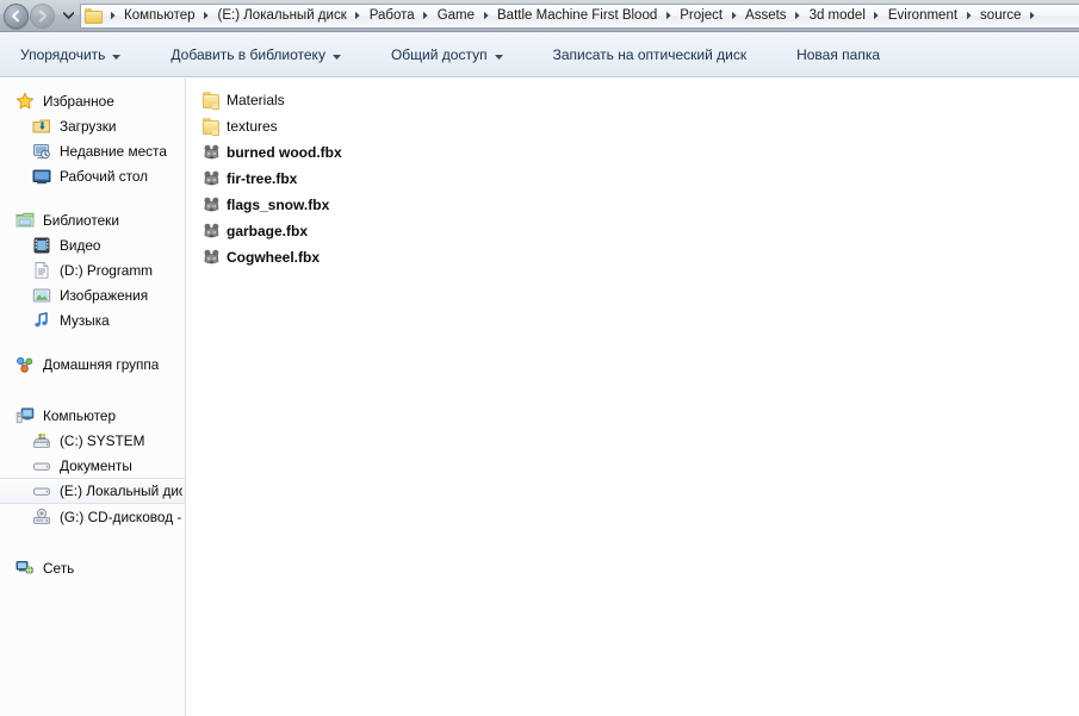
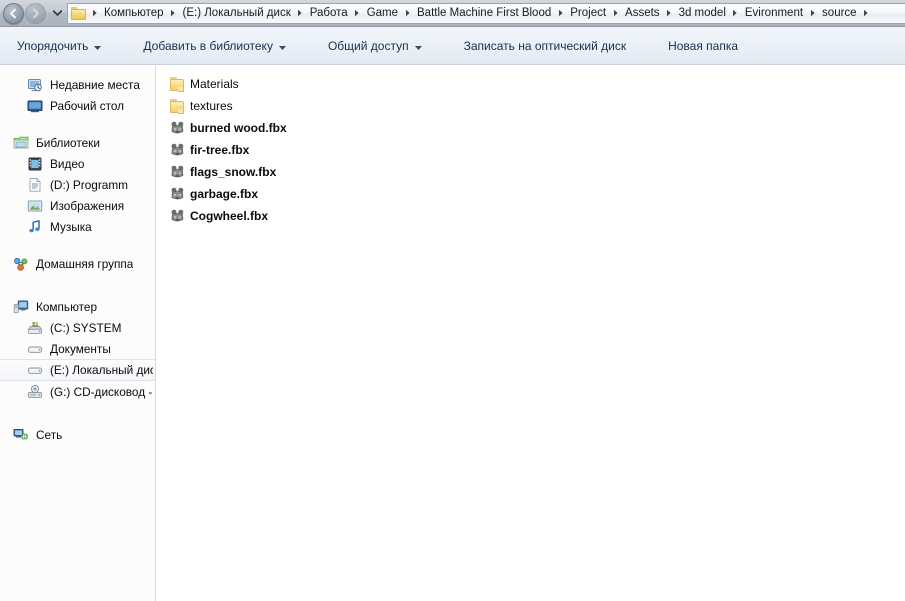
  Компьютер
  (E:) Локальный диск
  Работа
  Game
  Battle Machine First Blood
  Project
  Assets
  3d model
  Evironment
  source
  Упорядочить
  Добавить в библиотеку
  Общий доступ
  Записать на оптический диск
  Новая папка
- Избранное
- Загрузки
  Недавние места
  Рабочий стол
  Библиотеки
  Видео
  (D:) Programm
  Изображения
  Музыка
  Домашняя группа
  Компьютер
  (C:) SYSTEM
  Документы
  (E:) Локальный дис
  (G:) CD-дисковод -
  Сеть
  Materials
  textures
  burned wood.fbx
  fir-tree.fbx
  flags_snow.fbx
  garbage.fbx
  Cogwheel.fbx
